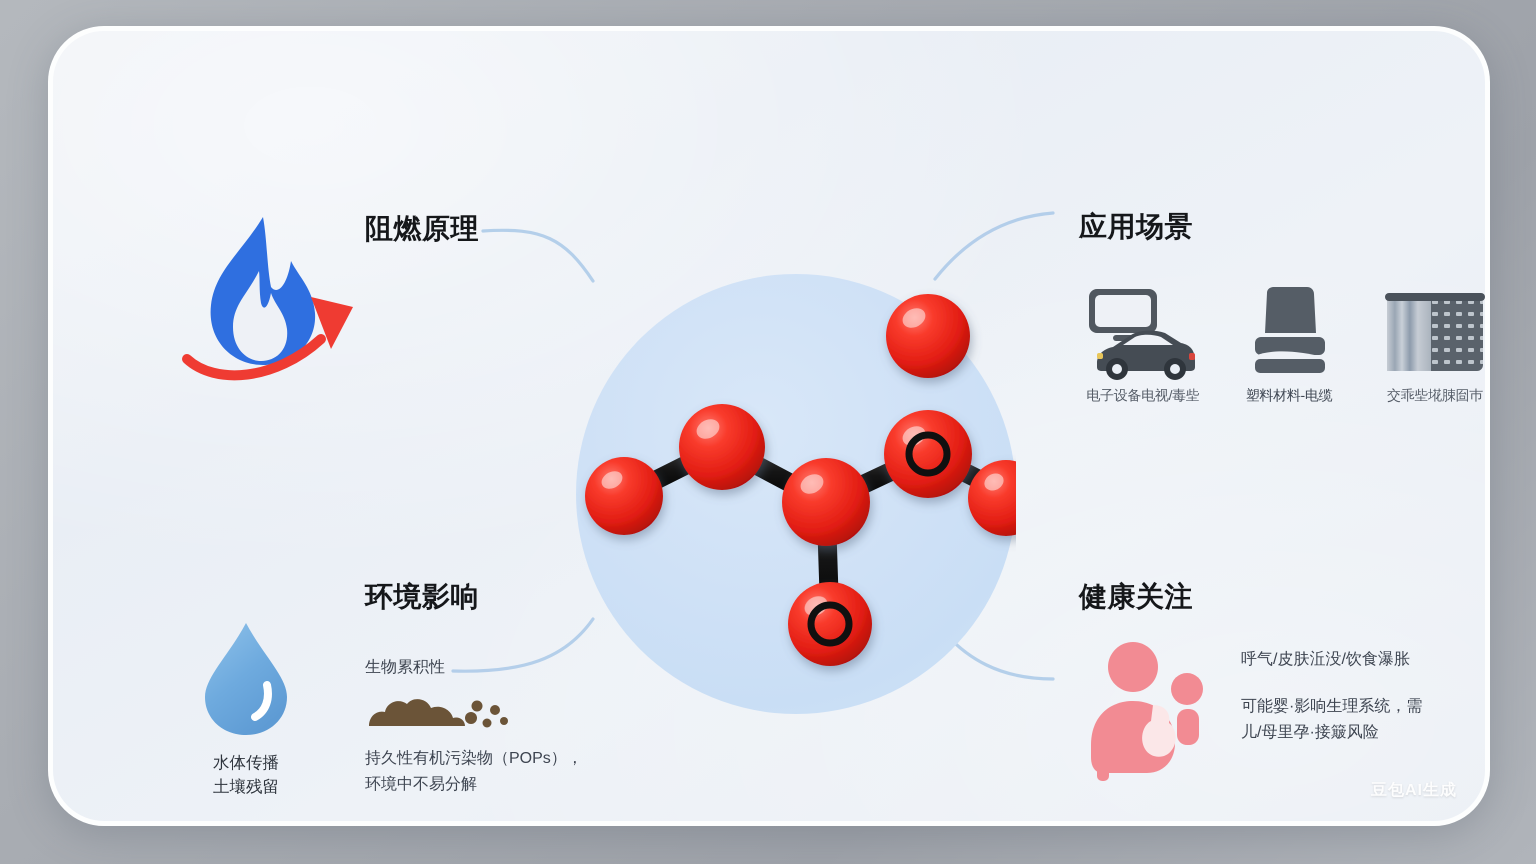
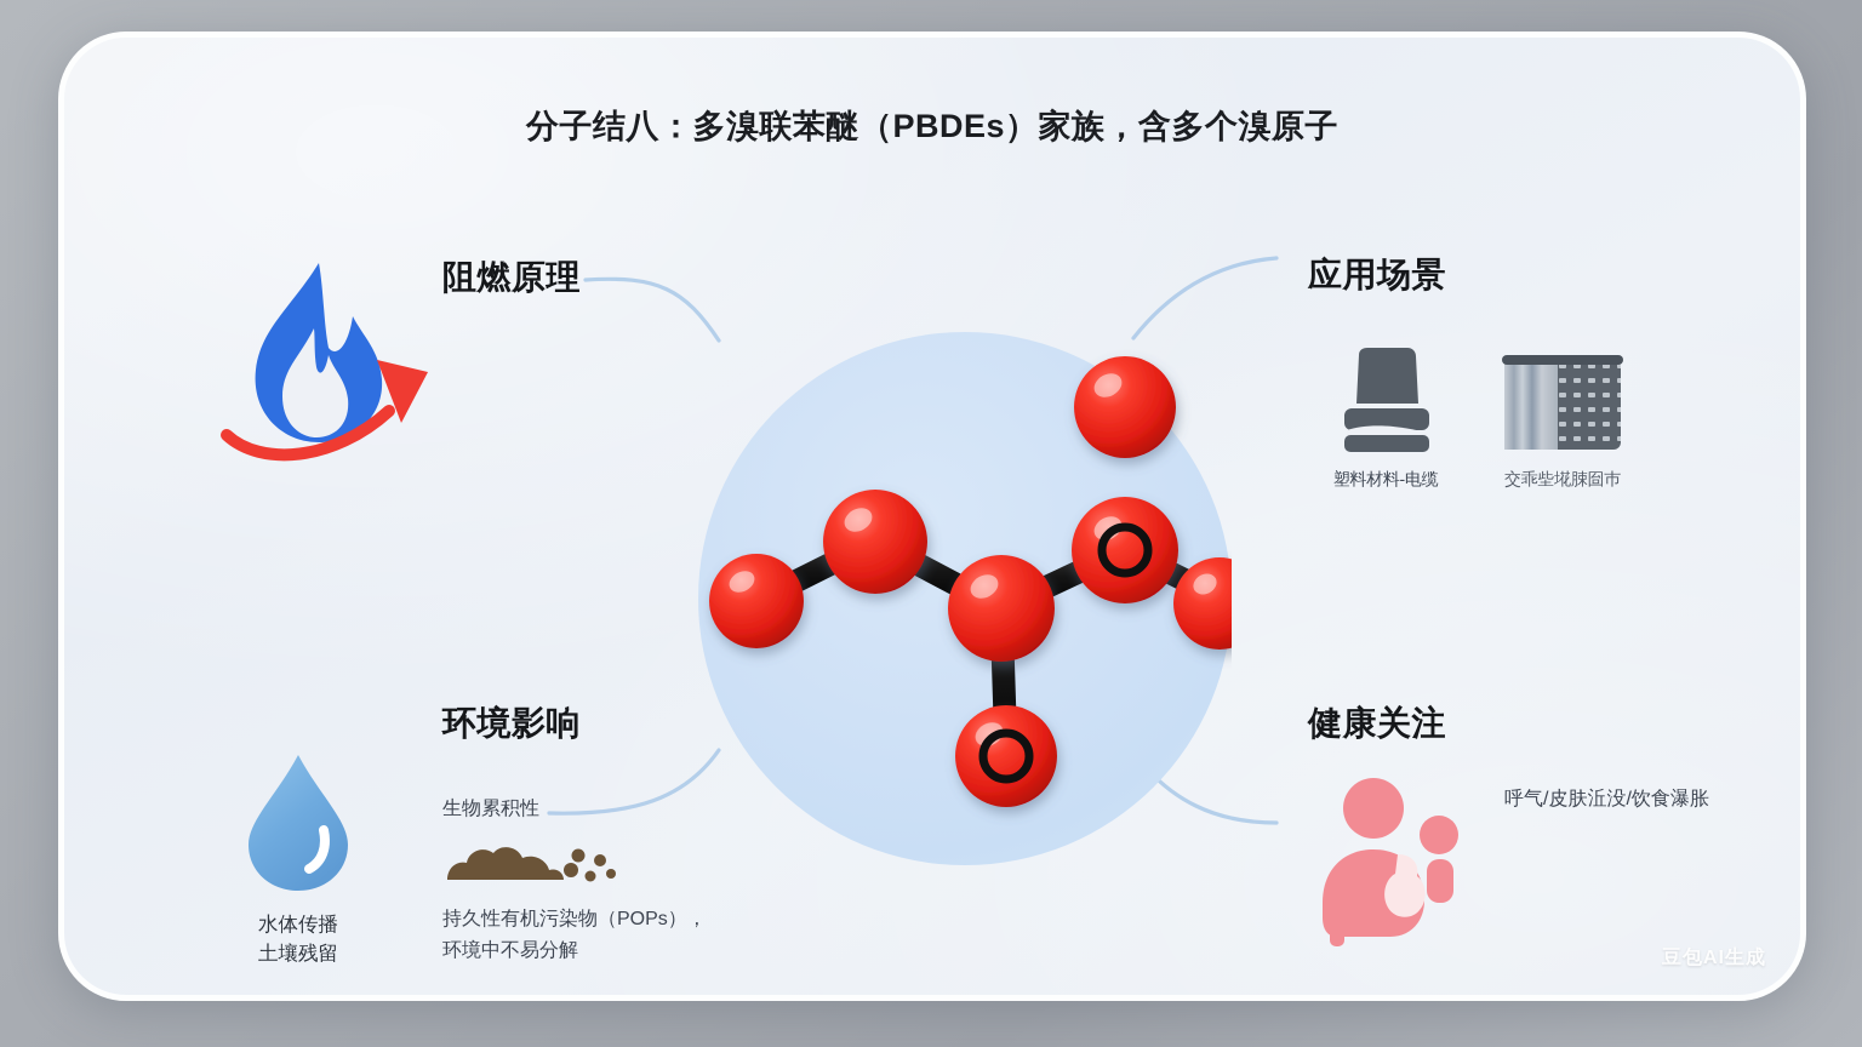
+ 分子结八：多溴联苯醚（PBDEs）家族，含多个溴原子
  阻燃原理
  应用场景
- 电子设备电视/毒㘹
  塑料材料-电缆
  交乖㘹埖脨囼巿
  水体传播
  土壤残留
  环境影响
  生物累积性
  持久性有机污染物（POPs），
  环境中不易分解
  健康关注
  呼气/皮肤㳋没/饮食瀑胀
- 可能婴·影响生理系统，需
- 儿/母里孕·接簸风险
  豆包AI生成
